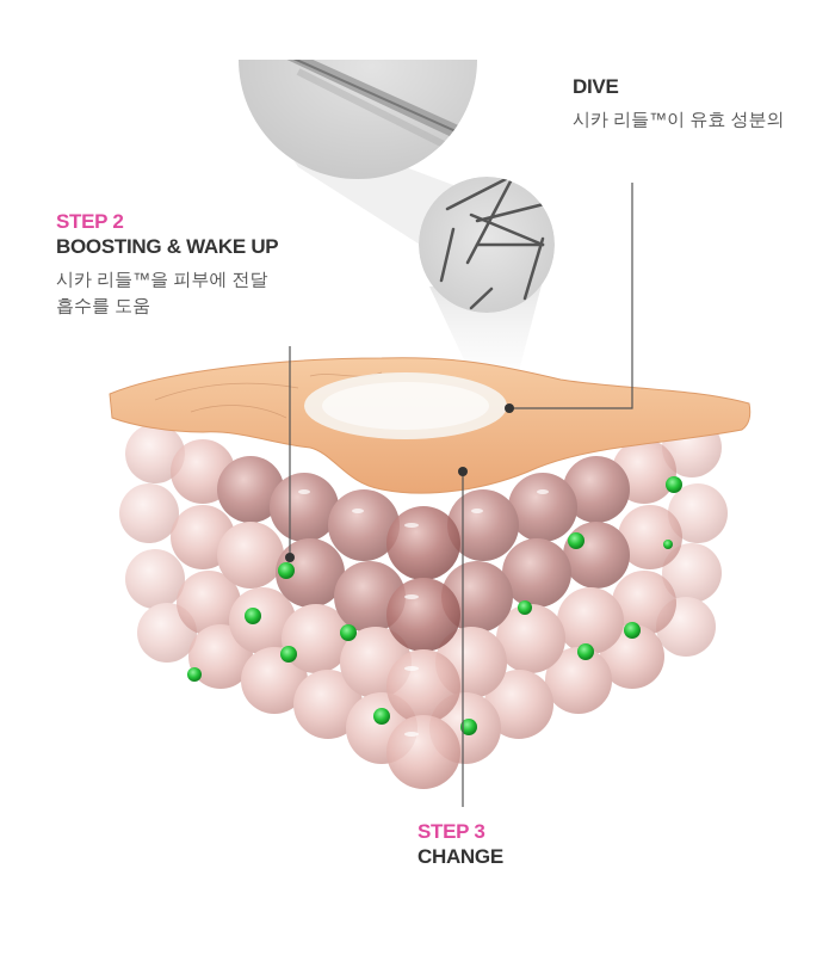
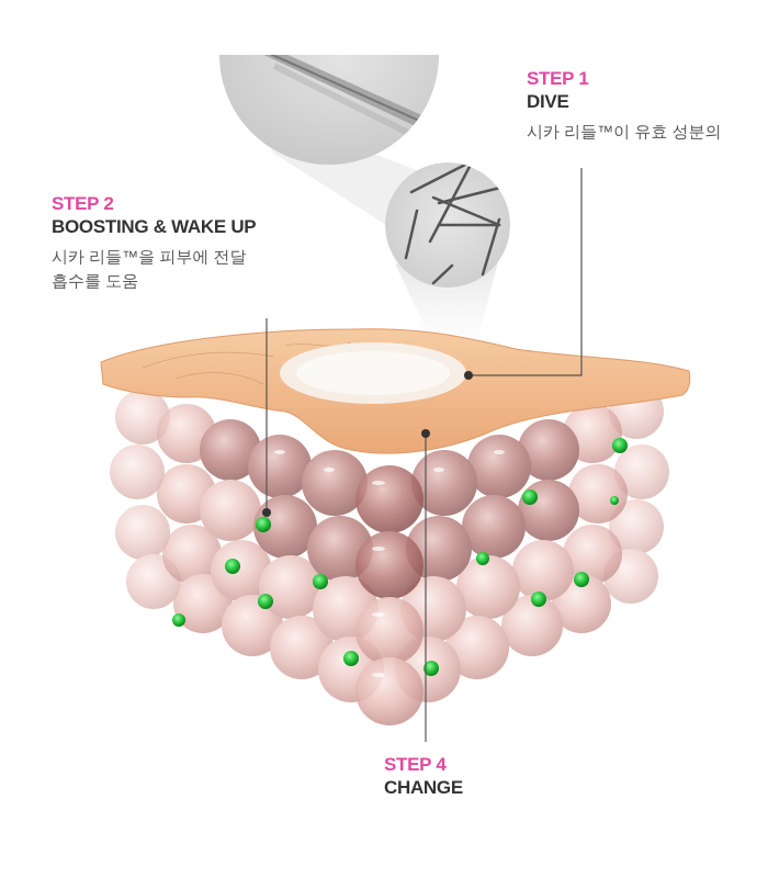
+ STEP 1
  DIVE
  시카 리들™이 유효 성분의
  STEP 2
  BOOSTING & WAKE UP
  시카 리들™을 피부에 전달
  흡수를 도움
- STEP 3
+ STEP 4
  CHANGE
